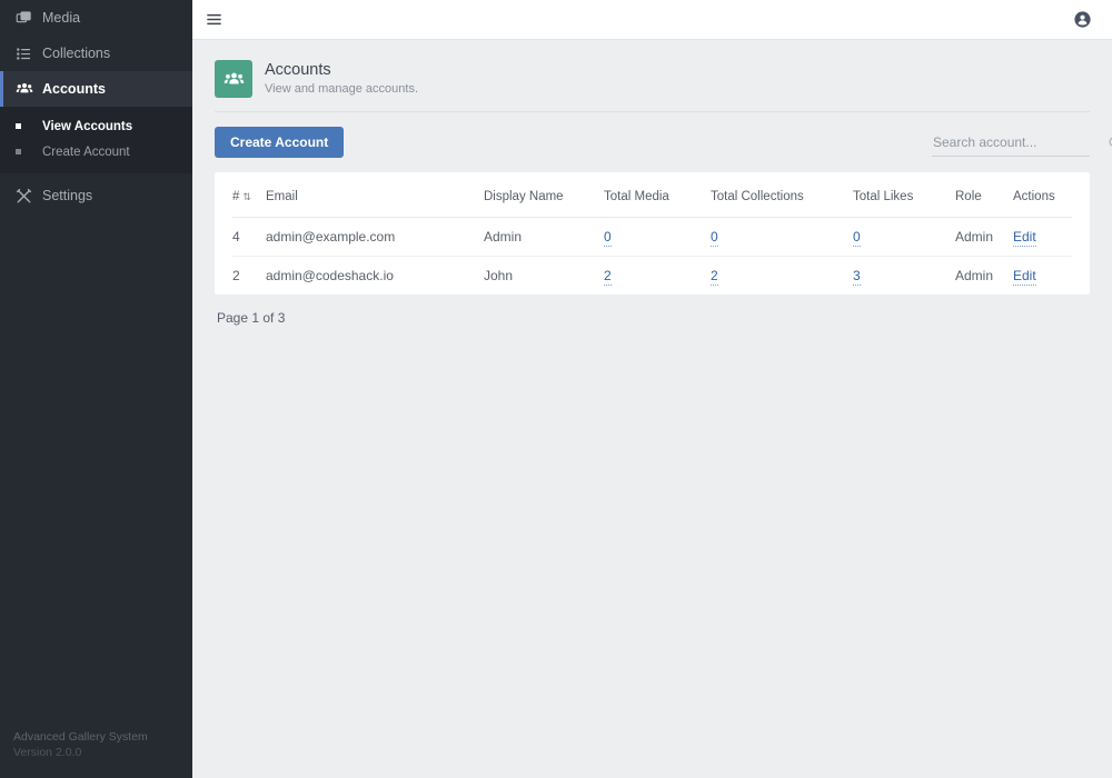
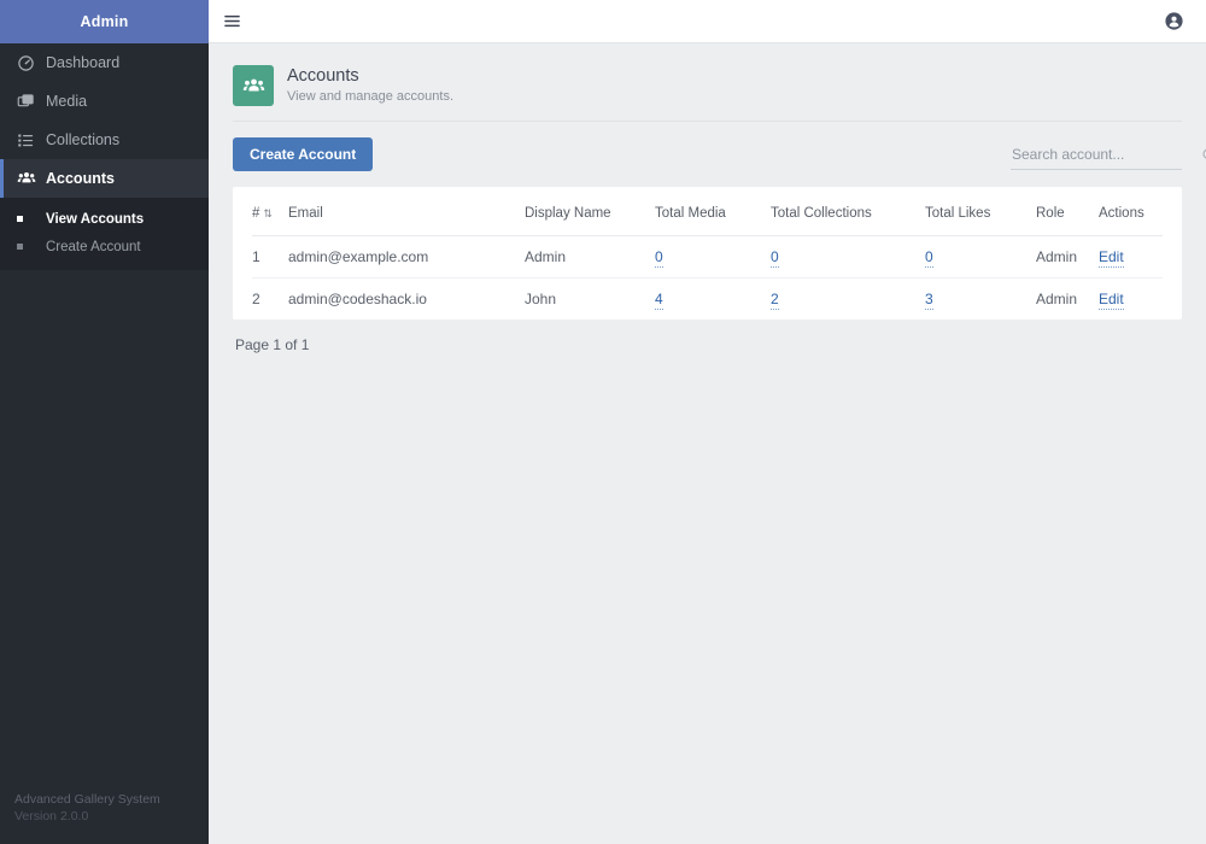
+ Admin
+ Dashboard
  Media
  Collections
  Accounts
  View Accounts
  Create Account
- Settings
  Advanced Gallery System
  Version 2.0.0
  Accounts
  View and manage accounts.
  Create Account
  Search account...
  # ⇅	Email	Display Name	Total Media	Total Collections	Total Likes	Role	Actions
- 4	admin@example.com	Admin	0	0	0	Admin	Edit
+ 1	admin@example.com	Admin	0	0	0	Admin	Edit
- 2	admin@codeshack.io	John	2	2	3	Admin	Edit
+ 2	admin@codeshack.io	John	4	2	3	Admin	Edit
- Page 1 of 3
+ Page 1 of 1
